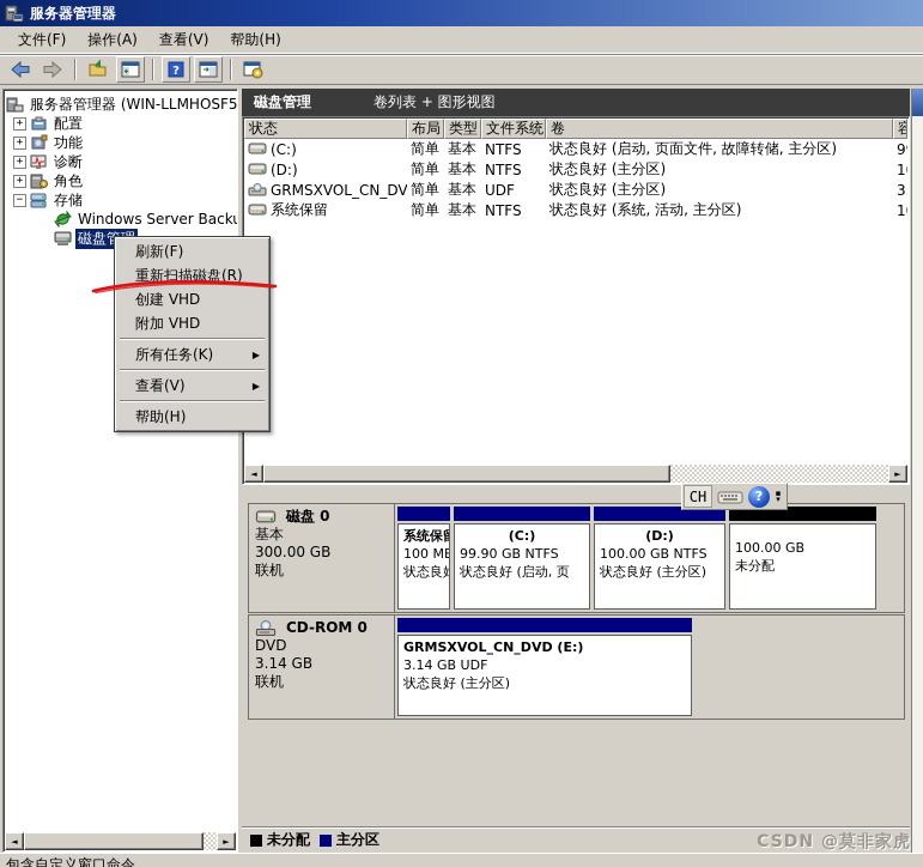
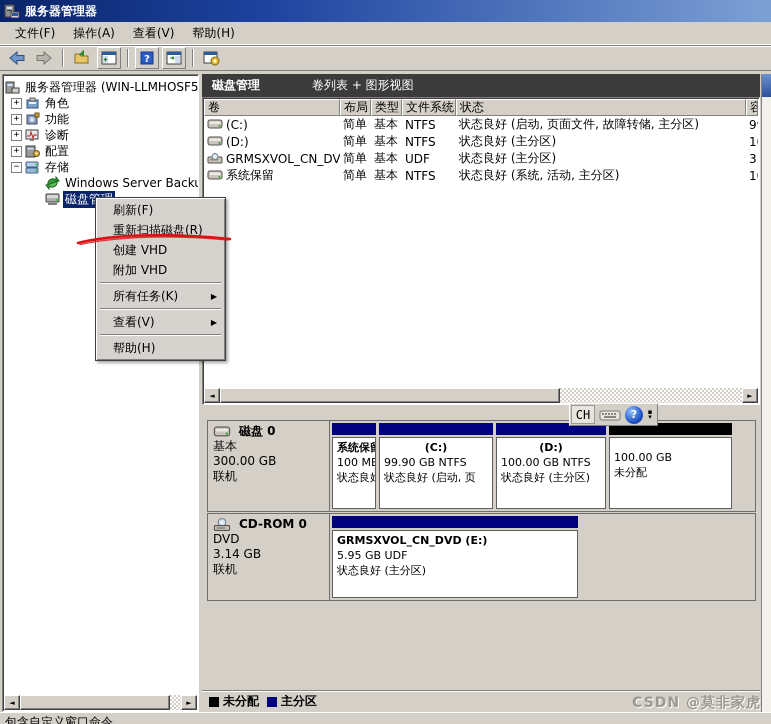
  服务器管理器
  文件(F)
  操作(A)
  查看(V)
  帮助(H)
  ?
  服务器管理器 (WIN-LLMHOSF5
  +
- 配置
+ 角色
  +
  功能
  +
  诊断
  +
- 角色
+ 配置
  −
  存储
  Windows Server Back
  ◄
  ►
  磁盘管理
  卷列表 + 图形视图
- 状态
+ 卷
  布局
  类型
  文件系统
- 卷
+ 状态
  (C:)
  简单
  基本
  NTFS
  状态良好 (启动, 页面文件, 故障转储, 主分区)
  (D:)
  简单
  基本
  NTFS
  状态良好 (主分区)
  GRMSXVOL_CN_DV
  简单
  基本
  UDF
  状态良好 (主分区)
  系统保留
  简单
  基本
  NTFS
  状态良好 (系统, 活动, 主分区)
  ◄
  ►
  磁盘 0
  基本
  300.00 GB
  联机
  系统保
  100 MB
  状态良
  (C:)
  99.90 GB NTFS
  状态良好 (启动, 页
  (D:)
  100.00 GB NTFS
  状态良好 (主分区)
  100.00 GB
  未分配
  CD-ROM 0
  DVD
  3.14 GB
  联机
  GRMSXVOL_CN_DVD (E:)
- 3.14 GB UDF
+ 5.95 GB UDF
  状态良好 (主分区)
  未分配
  主分区
  包含自定义窗口命令
  刷新(F)
  重新扫描磁盘(R)
  创建 VHD
  附加 VHD
  所有任务(K)
  ▶
  查看(V)
  ▶
  帮助(H)
  CH
  ?
  ▪
  ▾
  CSDN @莫非家虎
